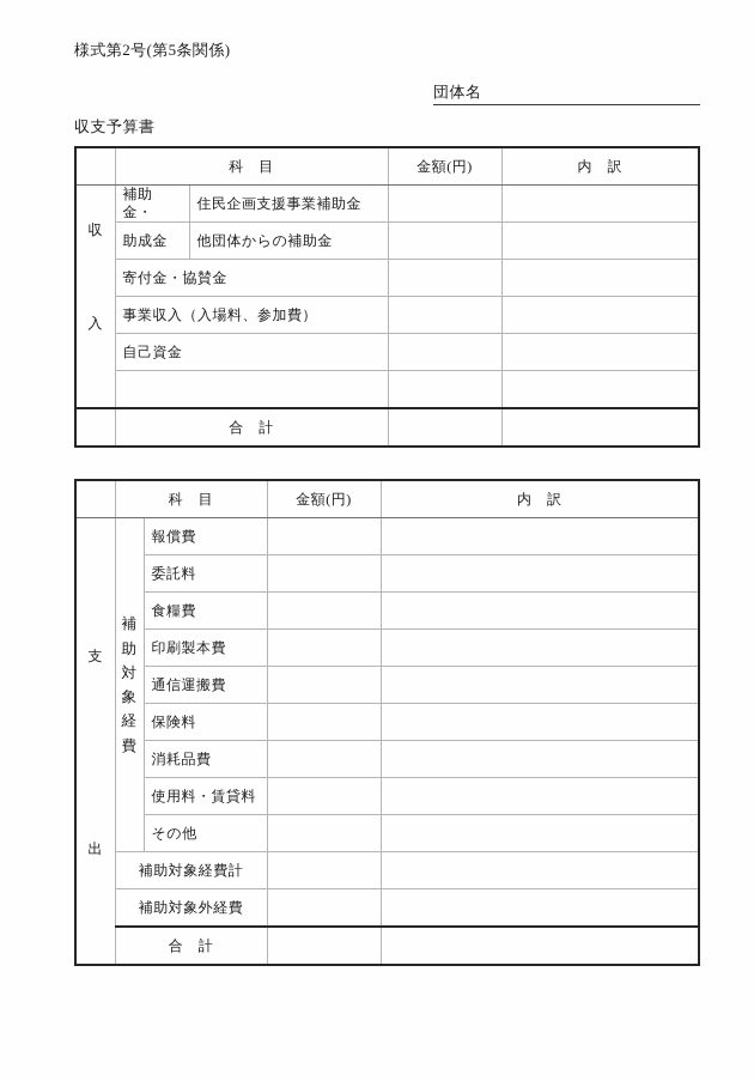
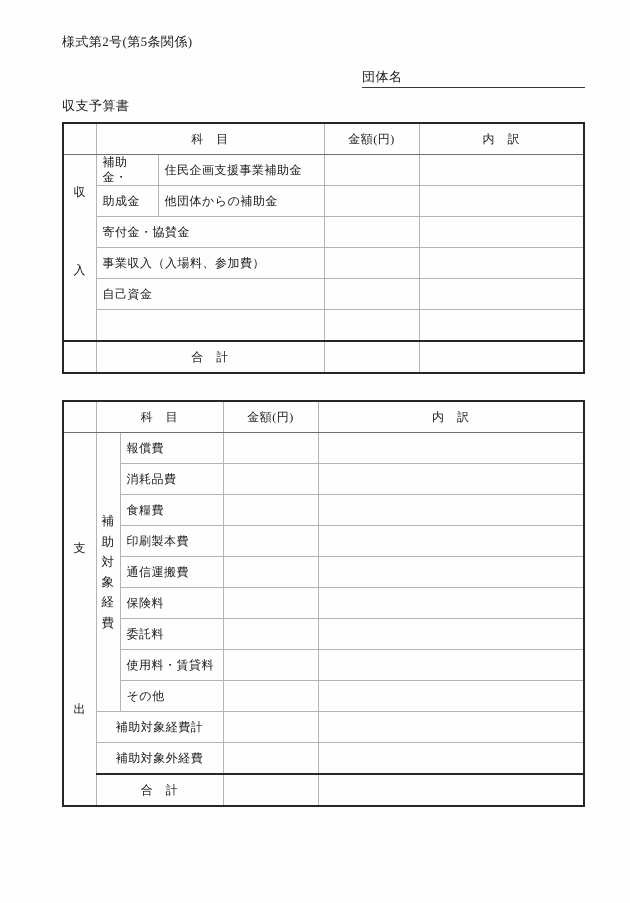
  様式第2号(第5条関係)
  団体名
  収支予算書
  	科 目	金額(円)	内 訳
  収 入	補助金・	住民企画支援事業補助金
  助成金	他団体からの補助金
  寄付金・協賛金
  事業収入（入場料、参加費）
  自己資金
  	合 計
  	科 目	金額(円)	内 訳
  支 出	補 助 対 象 経 費	報償費
- 委託料
+ 消耗品費
  食糧費
  印刷製本費
  通信運搬費
  保険料
- 消耗品費
+ 委託料
  使用料・賃貸料
  その他
  補助対象経費計
  補助対象外経費
  合 計
